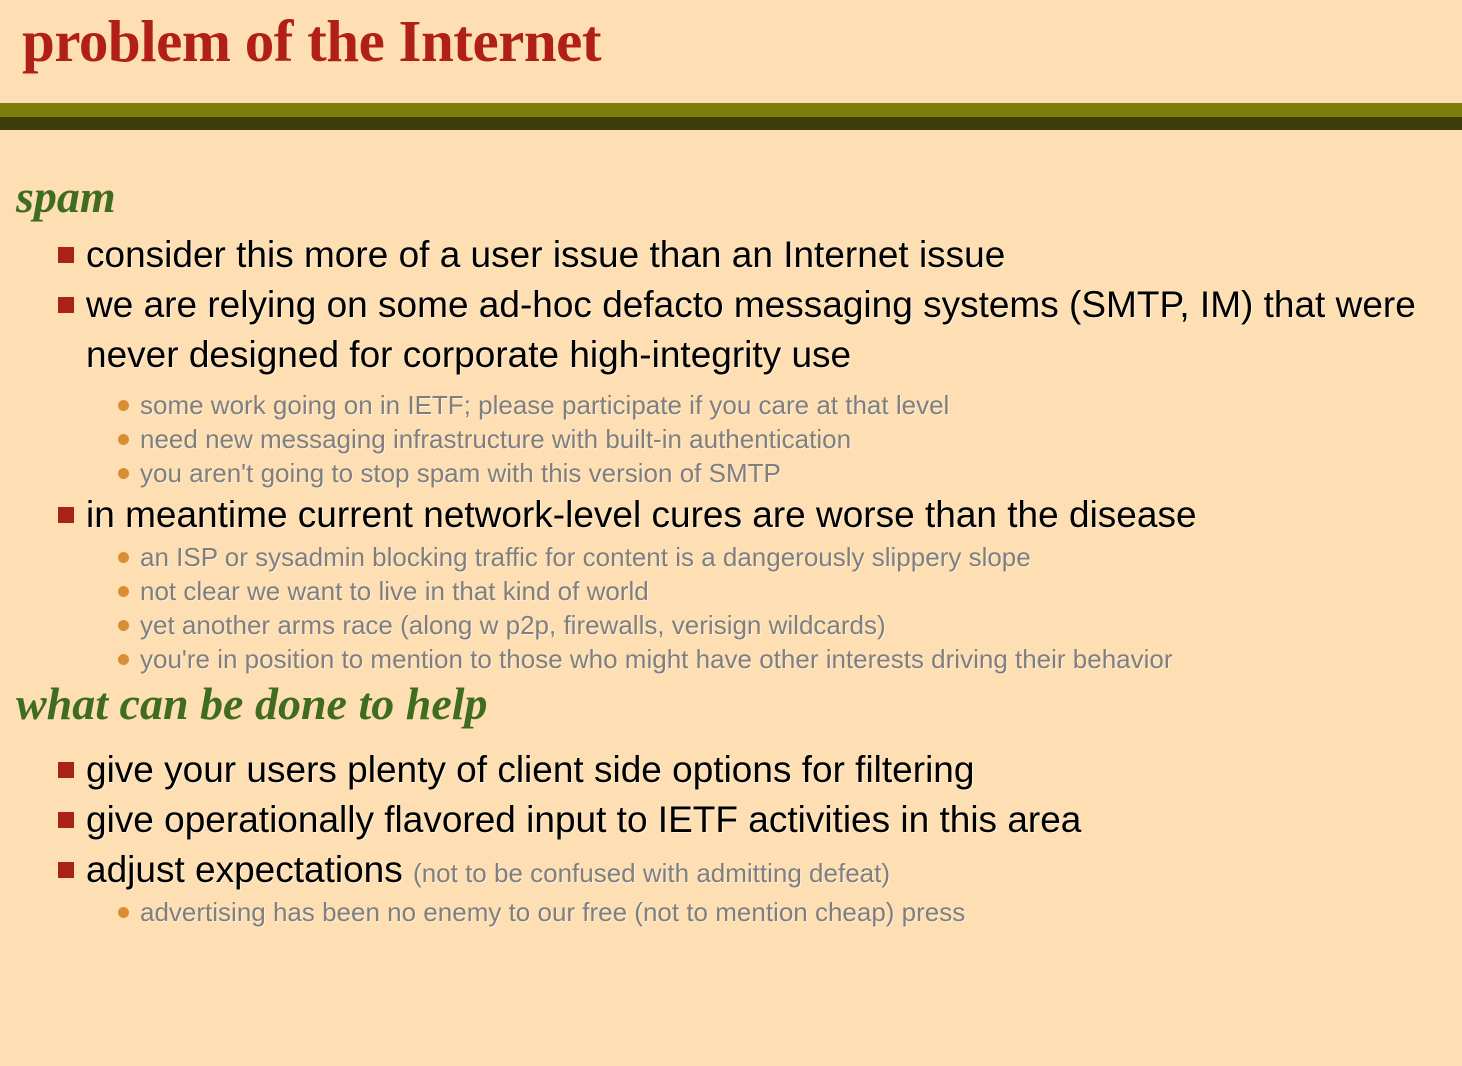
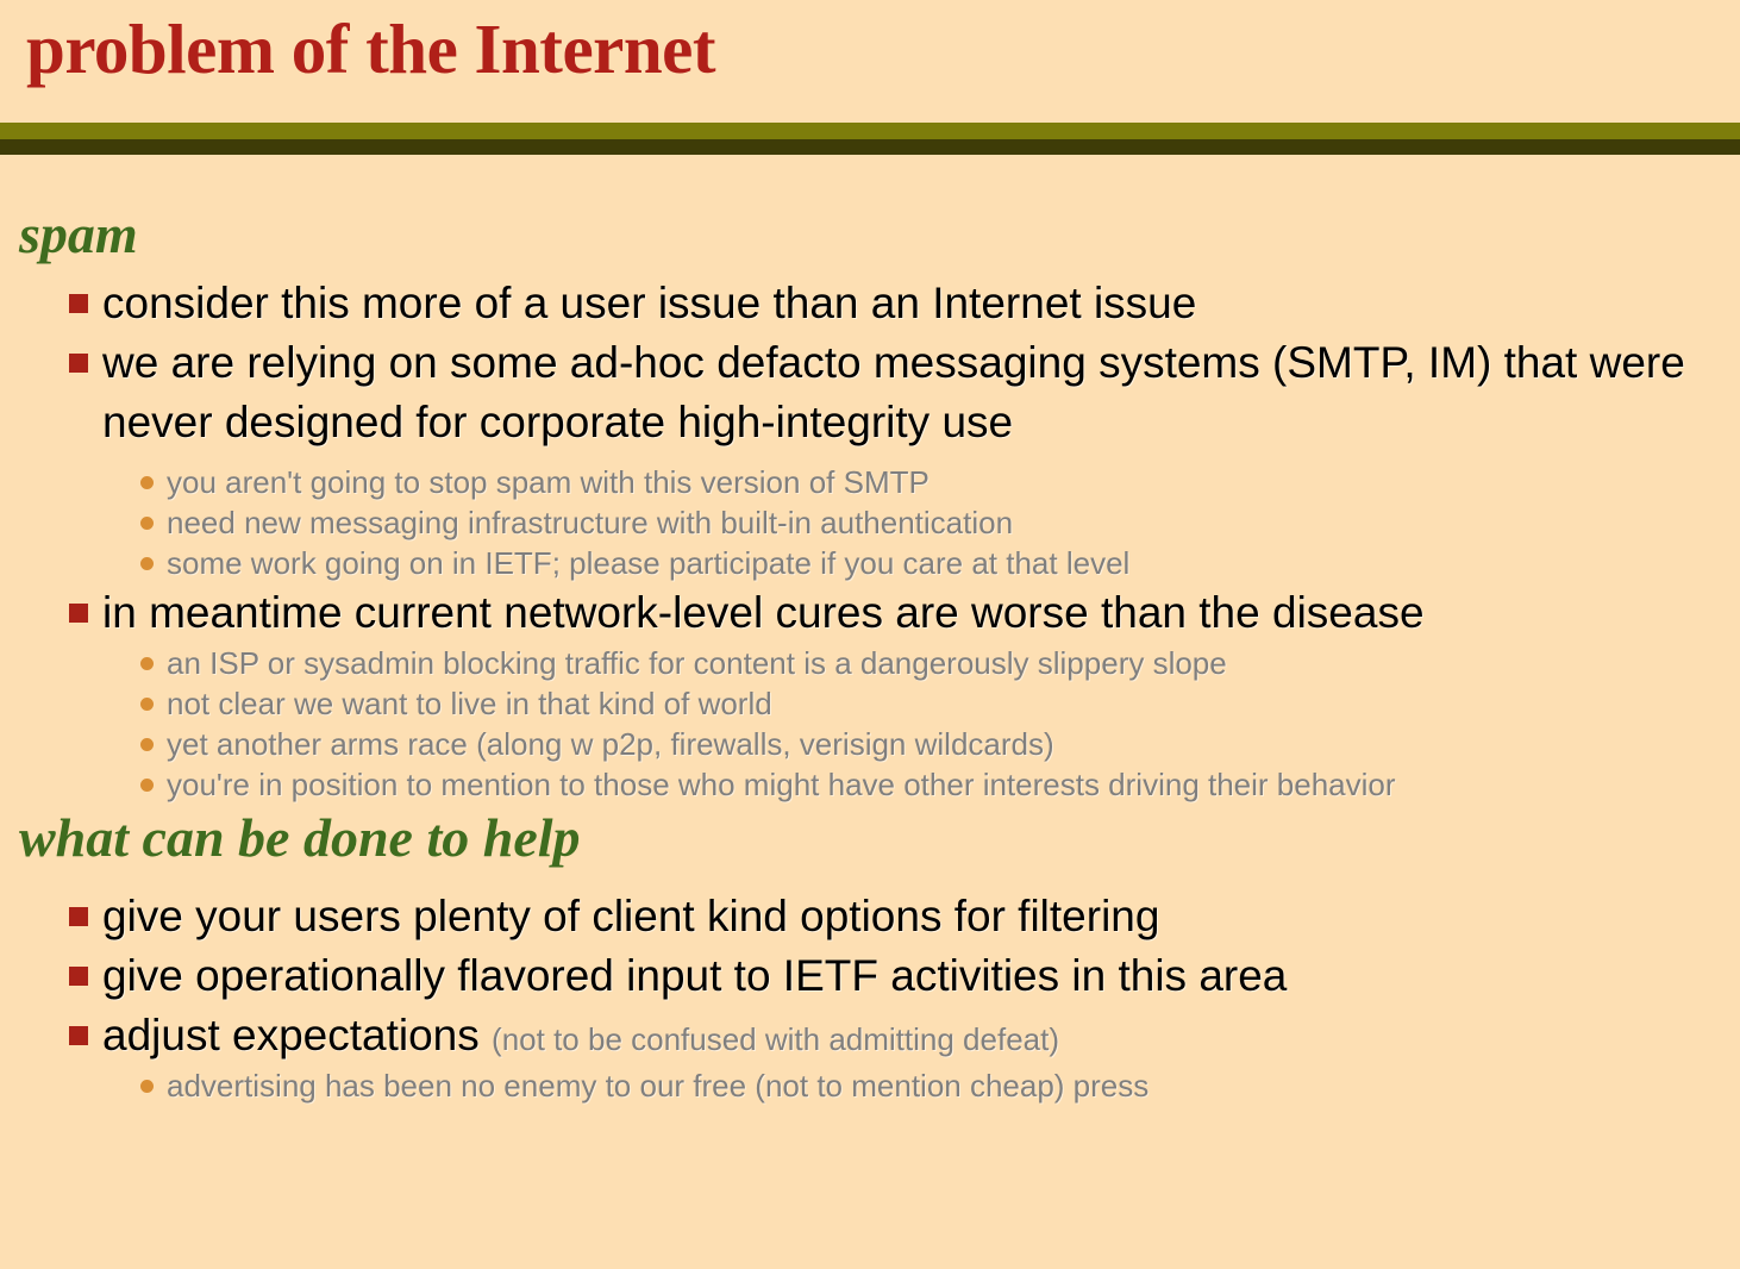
  problem of the Internet
  spam
  consider this more of a user issue than an Internet issue
  we are relying on some ad-hoc defacto messaging systems (SMTP, IM) that were never designed for corporate high-integrity use
- some work going on in IETF; please participate if you care at that level
+ you aren't going to stop spam with this version of SMTP
  need new messaging infrastructure with built-in authentication
- you aren't going to stop spam with this version of SMTP
+ some work going on in IETF; please participate if you care at that level
  in meantime current network-level cures are worse than the disease
  an ISP or sysadmin blocking traffic for content is a dangerously slippery slope
  not clear we want to live in that kind of world
  yet another arms race (along w p2p, firewalls, verisign wildcards)
  you're in position to mention to those who might have other interests driving their behavior
  what can be done to help
- give your users plenty of client side options for filtering
+ give your users plenty of client kind options for filtering
  give operationally flavored input to IETF activities in this area
  adjust expectations (not to be confused with admitting defeat)
  advertising has been no enemy to our free (not to mention cheap) press
